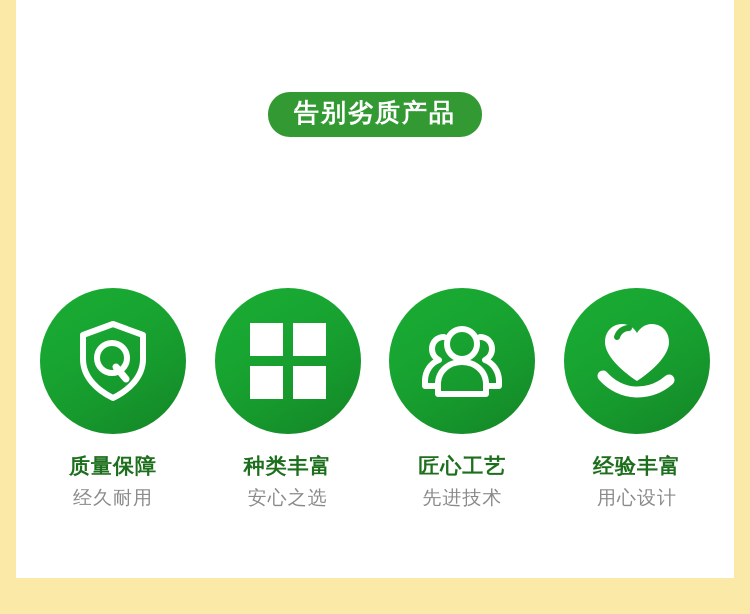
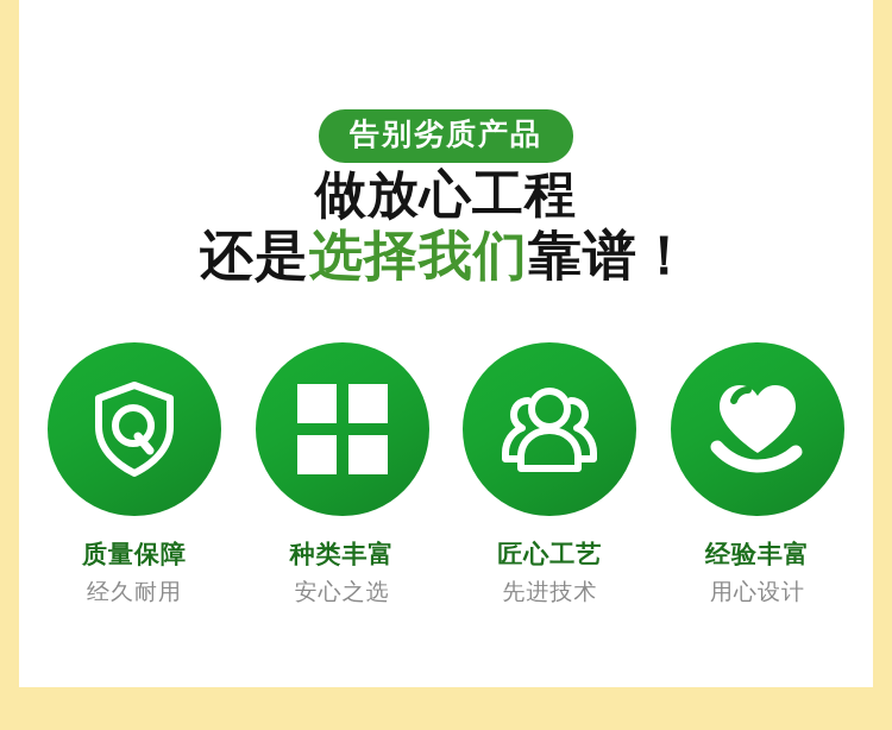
  告别劣质产品
+ 做放心工程
+ 还是选择我们靠谱！
  质量保障
  经久耐用
  种类丰富
  安心之选
  匠心工艺
  先进技术
  经验丰富
  用心设计
